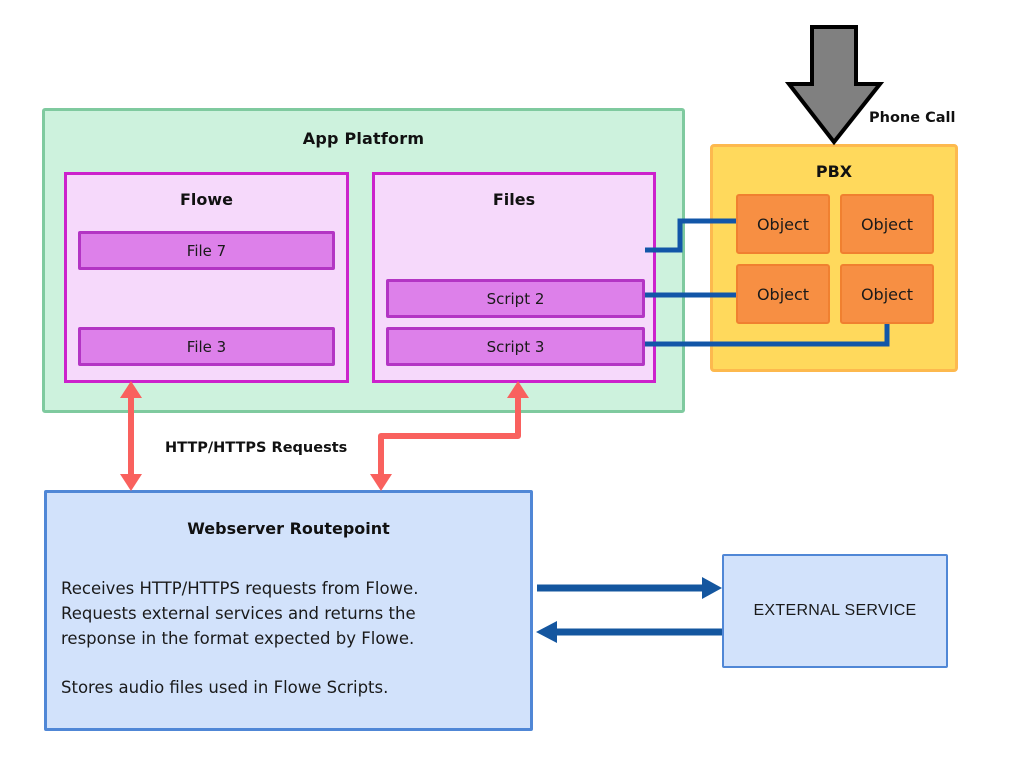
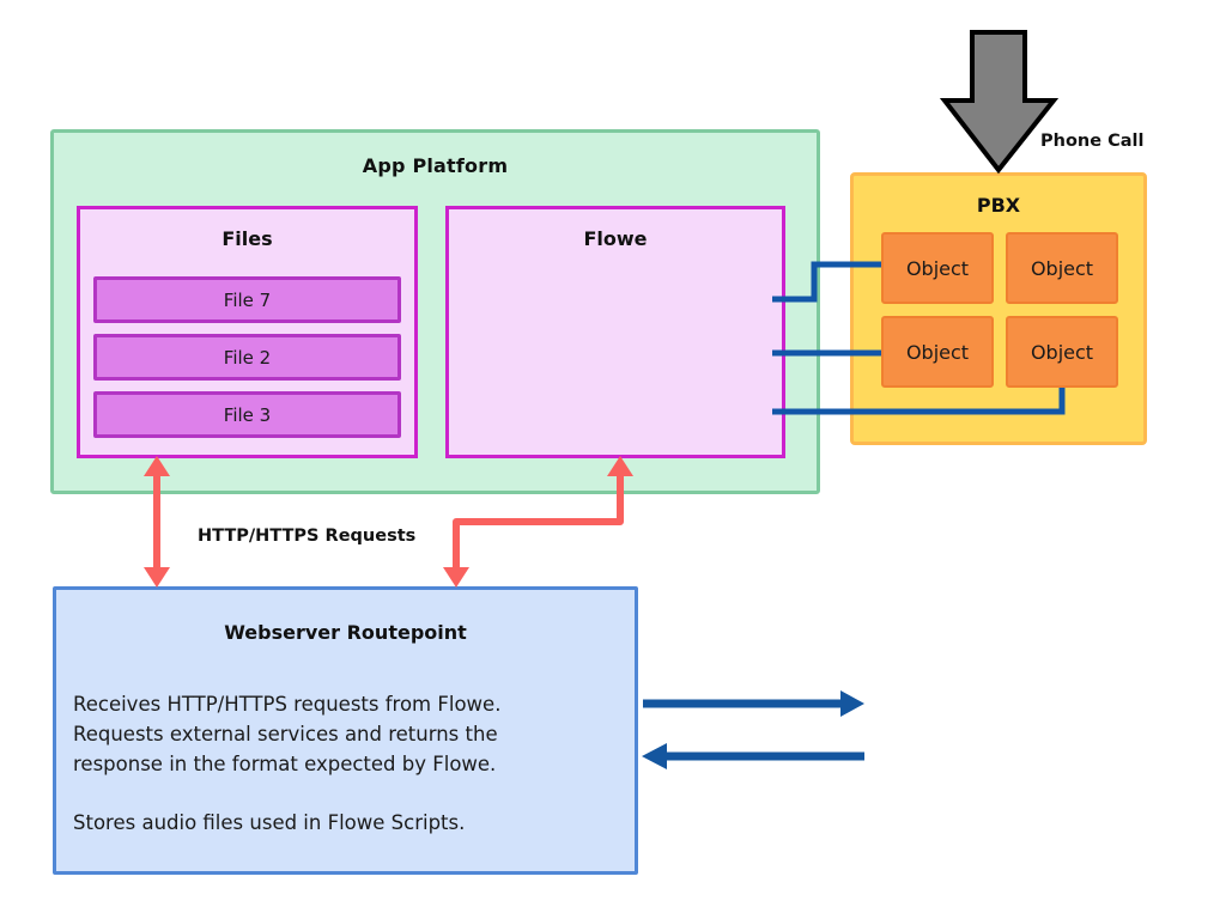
  App Platform
- Flowe
+ Files
  File 7
+ File 2
  File 3
- Files
+ Flowe
- Script 2
- Script 3
  PBX
  Object
  Object
  Object
  Object
  Webserver Routepoint
  Receives HTTP/HTTPS requests from Flowe.
  Requests external services and returns the
  response in the format expected by Flowe.
  Stores audio files used in Flowe Scripts.
- EXTERNAL SERVICE
  Phone Call
  HTTP/HTTPS Requests
